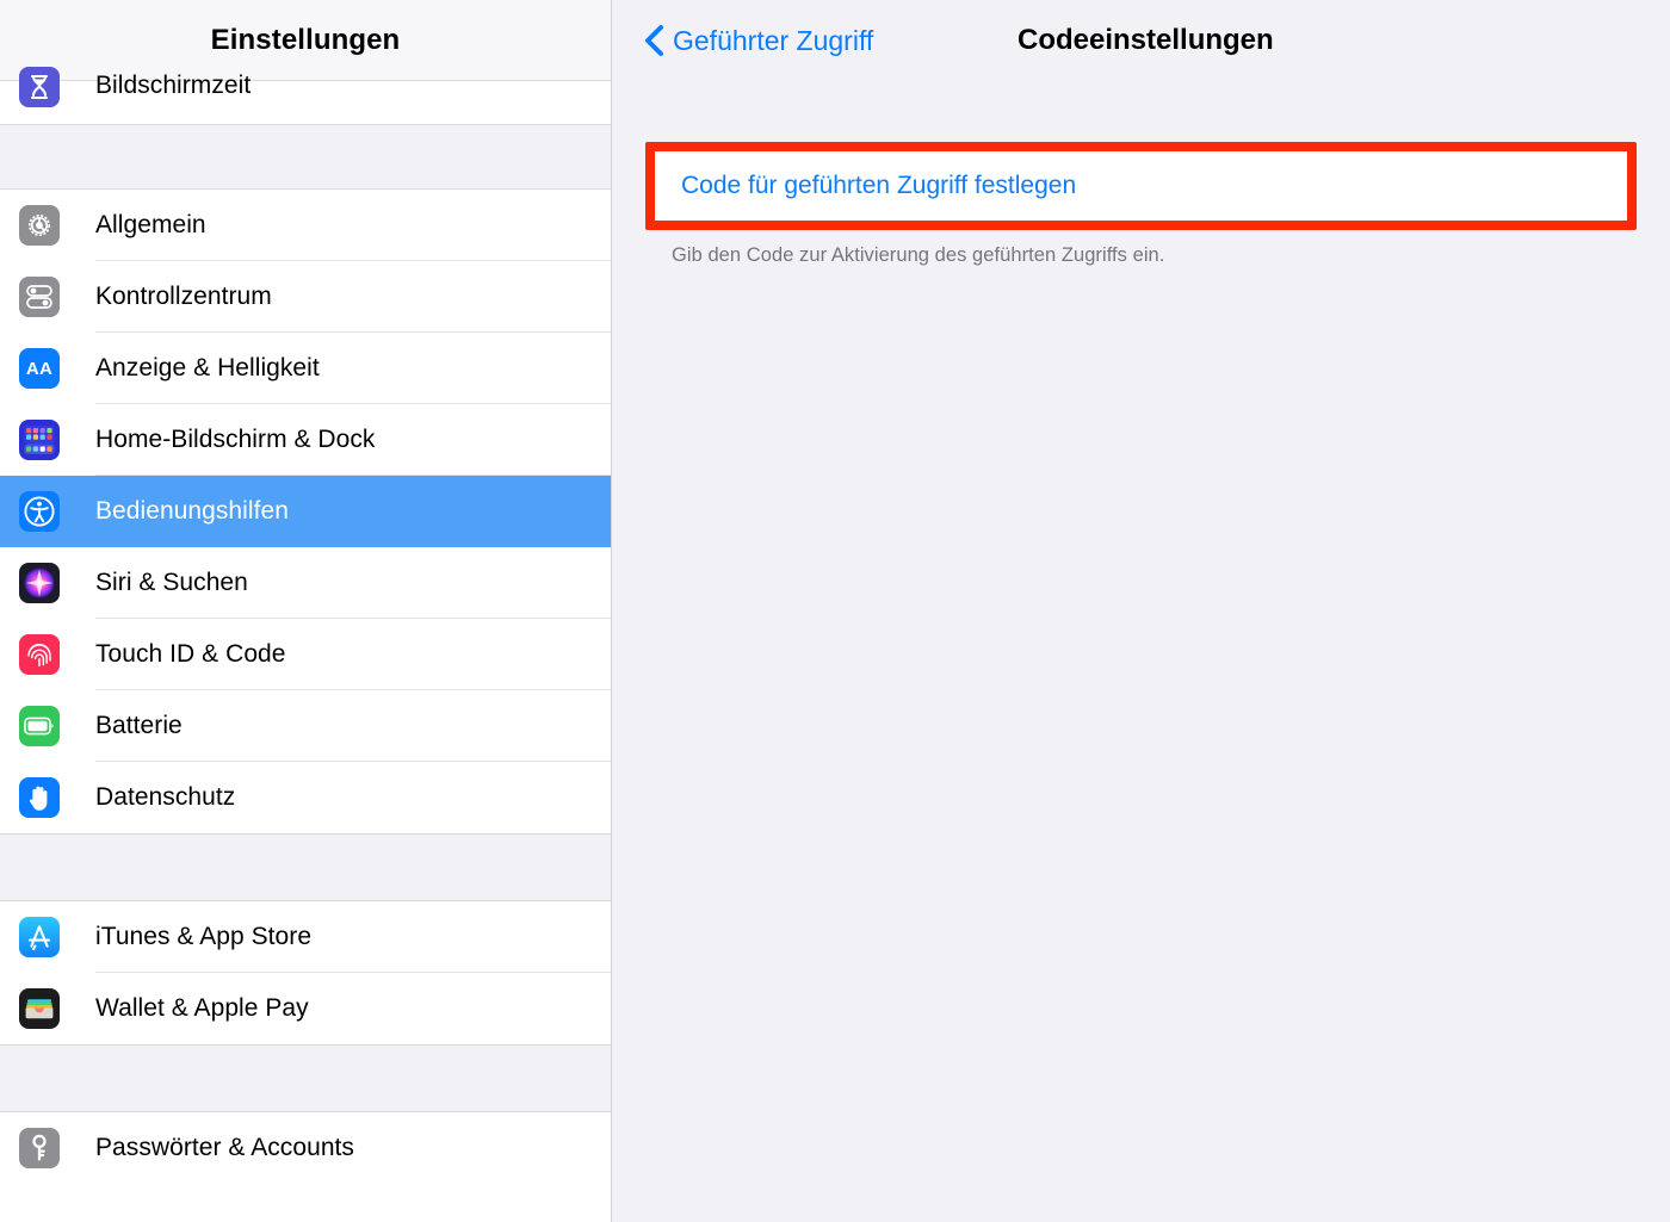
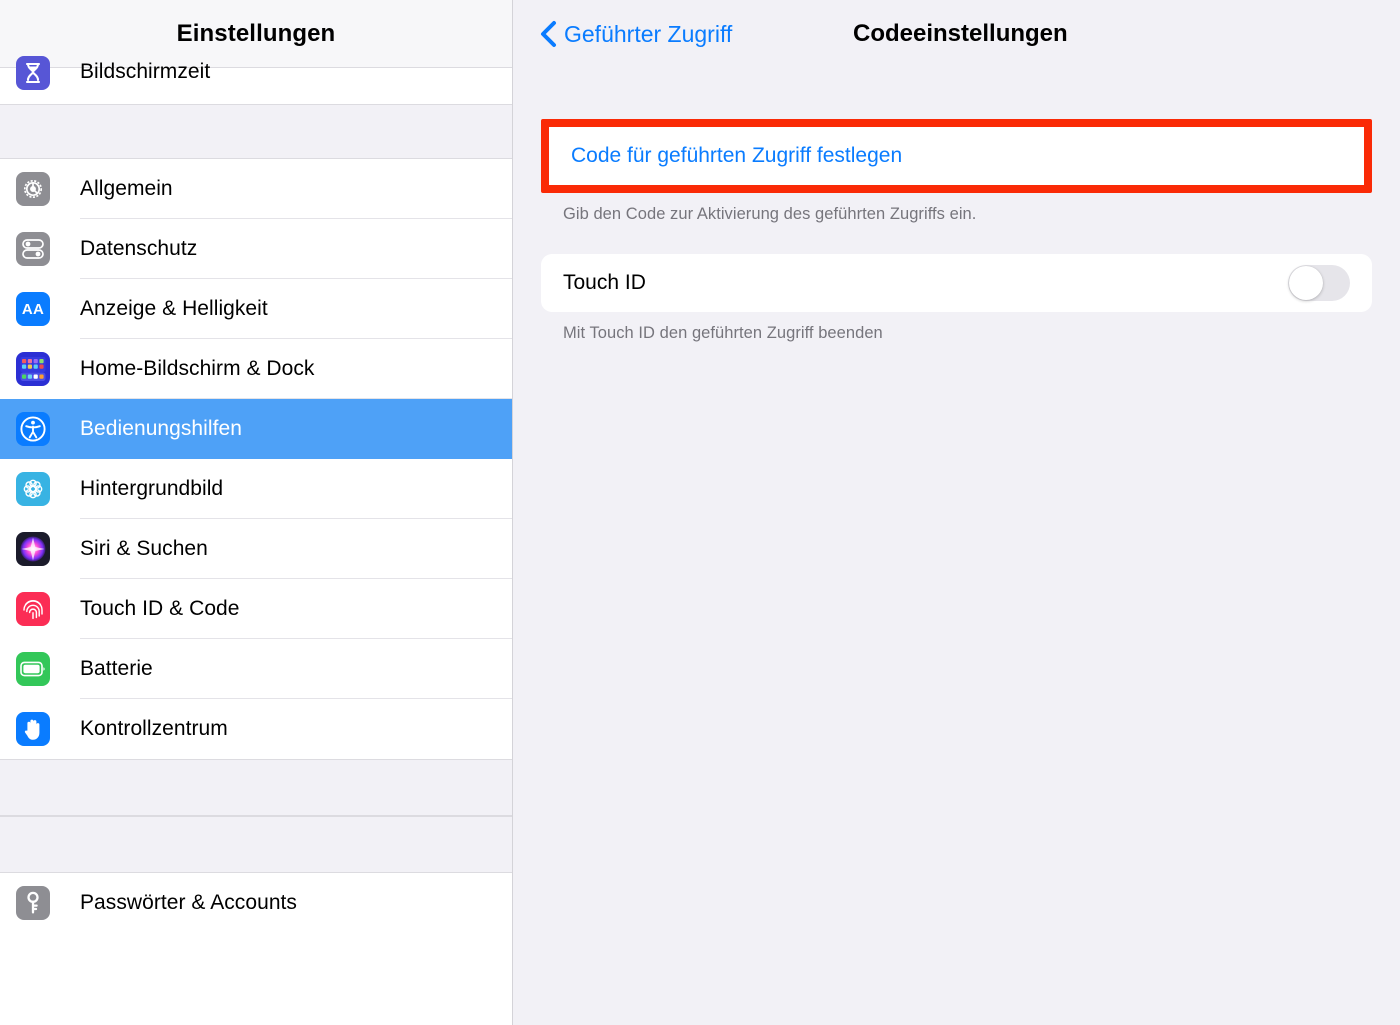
  Einstellungen
  Bildschirmzeit
  Allgemein
- Kontrollzentrum
+ Datenschutz
  AA
  Anzeige & Helligkeit
  Home-Bildschirm & Dock
  Bedienungshilfen
+ Hintergrundbild
  Siri & Suchen
  Touch ID & Code
  Batterie
- Datenschutz
+ Kontrollzentrum
- iTunes & App Store
- Wallet & Apple Pay
  Passwörter & Accounts
  Geführter Zugriff
  Codeeinstellungen
  Code für geführten Zugriff festlegen
  Gib den Code zur Aktivierung des geführten Zugriffs ein.
+ Touch ID
+ Mit Touch ID den geführten Zugriff beenden
